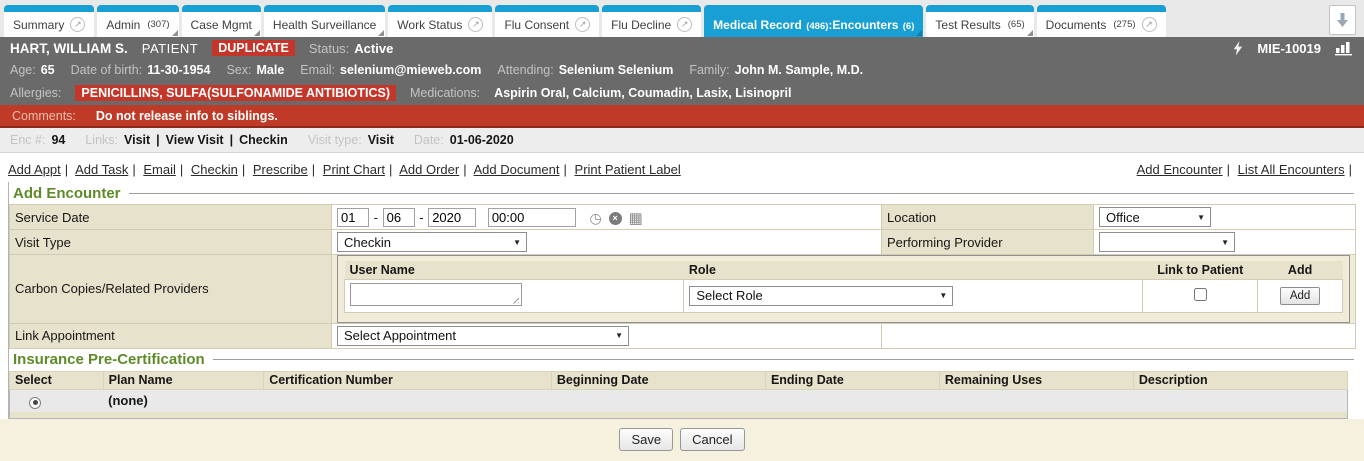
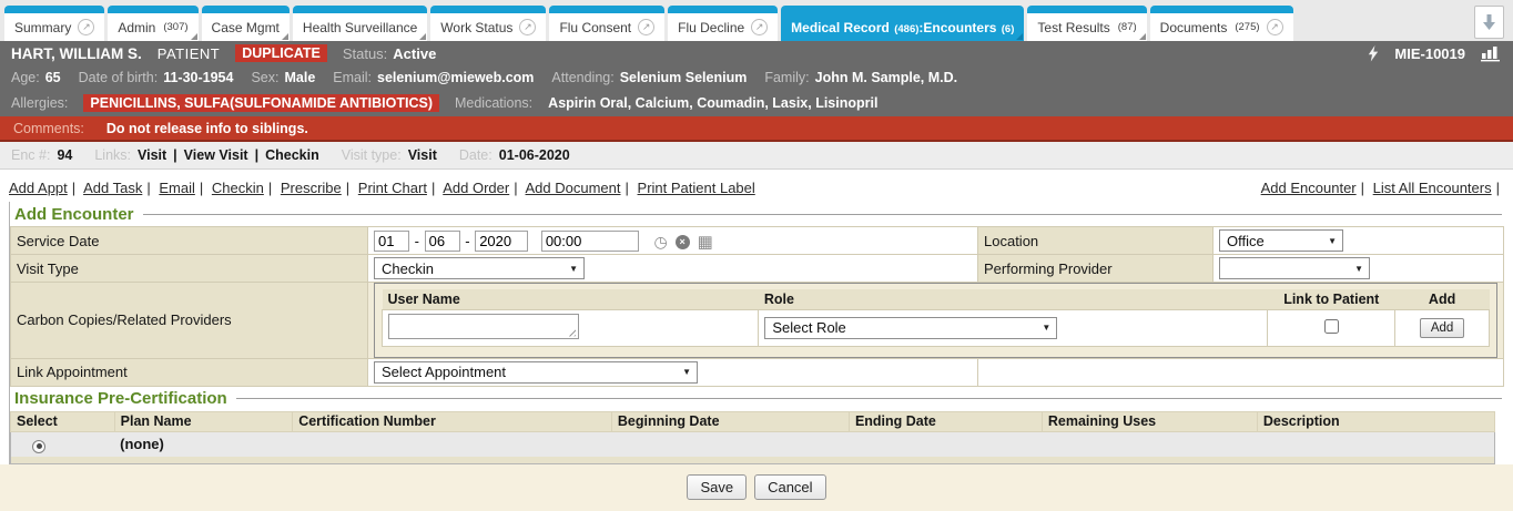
  Summary
  ↗
  Admin
  (307)
  Case Mgmt
  Health Surveillance
  Work Status
  ↗
  Flu Consent
  ↗
  Flu Decline
  ↗
  Medical Record (486):Encounters (6)
  Test Results
- (65)
+ (87)
  Documents
  (275)
  ↗
  HART, WILLIAM S.
  PATIENT
  DUPLICATE
  Status:
  Active
  MIE-10019
  Age:
  65
  Date of birth:
  11-30-1954
  Sex:
  Male
  Email:
  selenium@mieweb.com
  Attending:
  Selenium Selenium
  Family:
  John M. Sample, M.D.
  Allergies:
  PENICILLINS, SULFA(SULFONAMIDE ANTIBIOTICS)
  Medications:
  Aspirin Oral, Calcium, Coumadin, Lasix, Lisinopril
  Comments:
  Do not release info to siblings.
  Enc #:
  94
  Links:
  Visit
  |
  View Visit
  |
  Checkin
  Visit type:
  Visit
  Date:
  01-06-2020
  Add Appt | Add Task | Email | Checkin | Prescribe | Print Chart | Add Order | Add Document | Print Patient Label
  Add Encounter | List All Encounters |
  Add Encounter
  Service Date	01 - 06 - 2020 00:00 ◷ × ▦	Location	Office ▼
  Visit Type	Checkin ▼	Performing Provider	▼
  Carbon Copies/Related Providers
  User Name	Role	Link to Patient	Add
  	Select Role ▼		Add
  Link Appointment	Select Appointment ▼
  Insurance Pre-Certification
  Select	Plan Name	Certification Number	Beginning Date	Ending Date	Remaining Uses	Description
  	(none)
  Save
  Cancel
